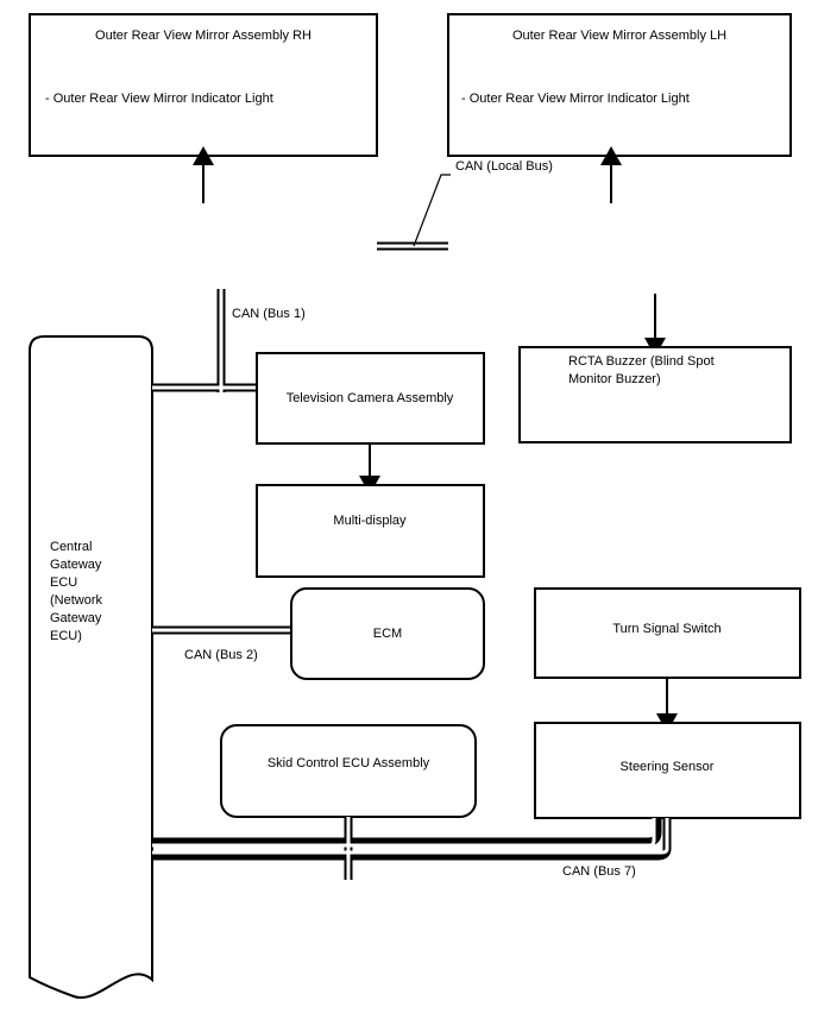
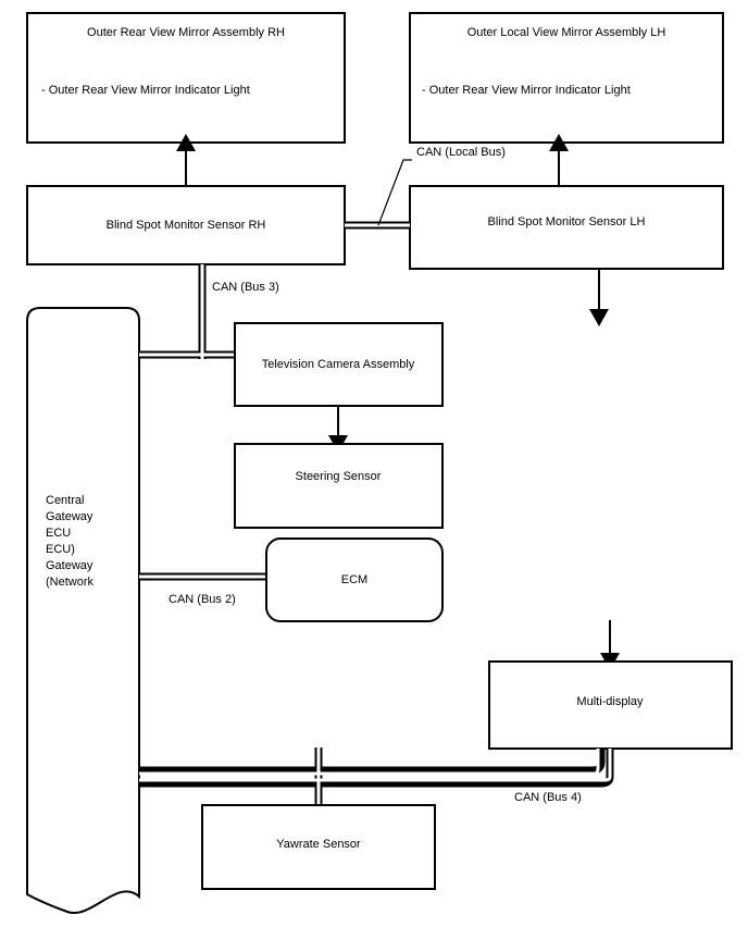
  Outer Rear View Mirror Assembly RH
  - Outer Rear View Mirror Indicator Light
- Outer Rear View Mirror Assembly LH
+ Outer Local View Mirror Assembly LH
  - Outer Rear View Mirror Indicator Light
+ Blind Spot Monitor Sensor RH
+ Blind Spot Monitor Sensor LH
  CAN (Local Bus)
- RCTA Buzzer (Blind Spot
- Monitor Buzzer)
  Central
  Gateway
  ECU
- (Network
+ ECU)
  Gateway
- ECU)
+ (Network
- CAN (Bus 1)
+ CAN (Bus 3)
  Television Camera Assembly
- Multi-display
+ Steering Sensor
  CAN (Bus 2)
  ECM
- Turn Signal Switch
- Skid Control ECU Assembly
- Steering Sensor
+ Multi-display
- CAN (Bus 7)
+ CAN (Bus 4)
+ Yawrate Sensor
